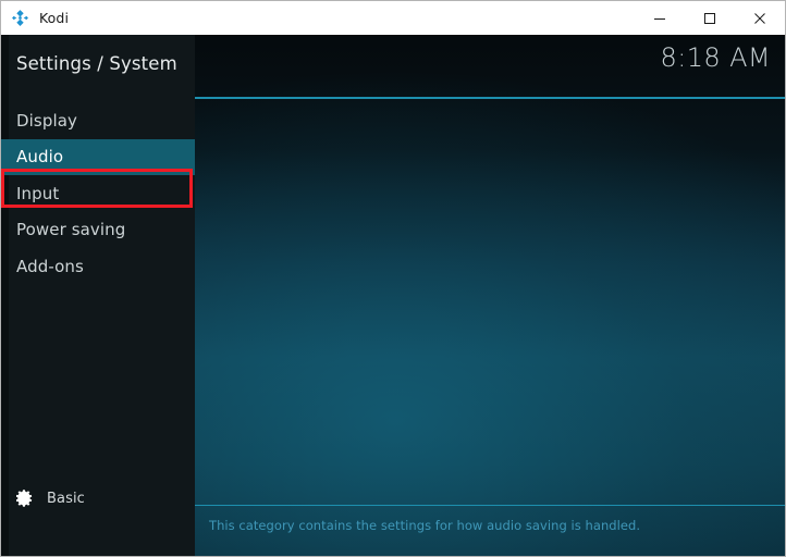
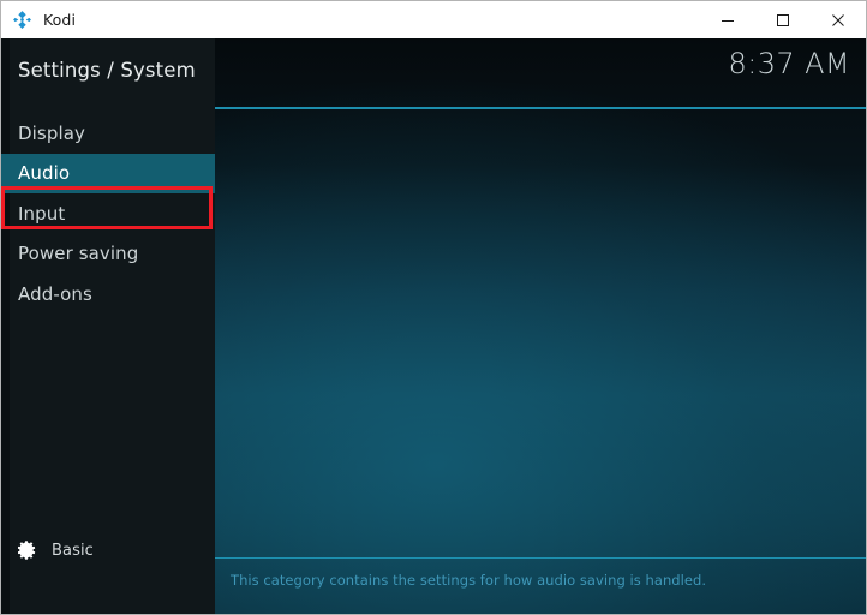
  Kodi
  Settings / System
  Display
  Audio
  Input
  Power saving
  Add-ons
  Basic
- 8:18 AM
+ 8:37 AM
  This category contains the settings for how audio saving is handled.
